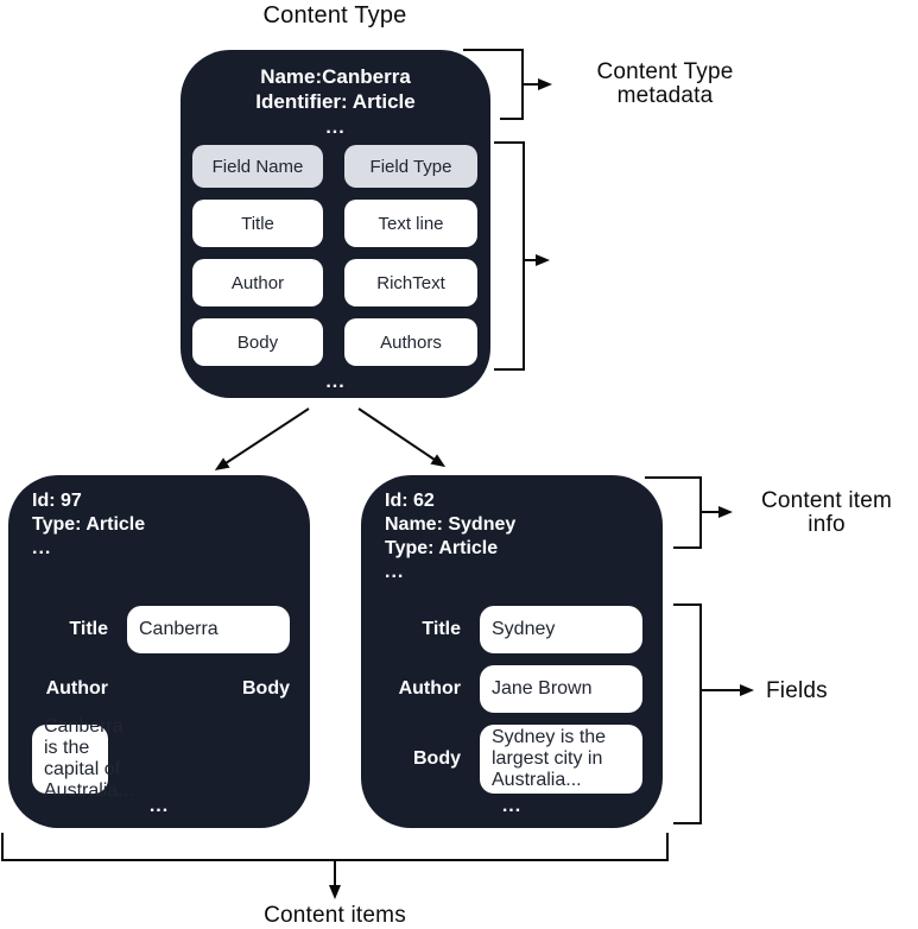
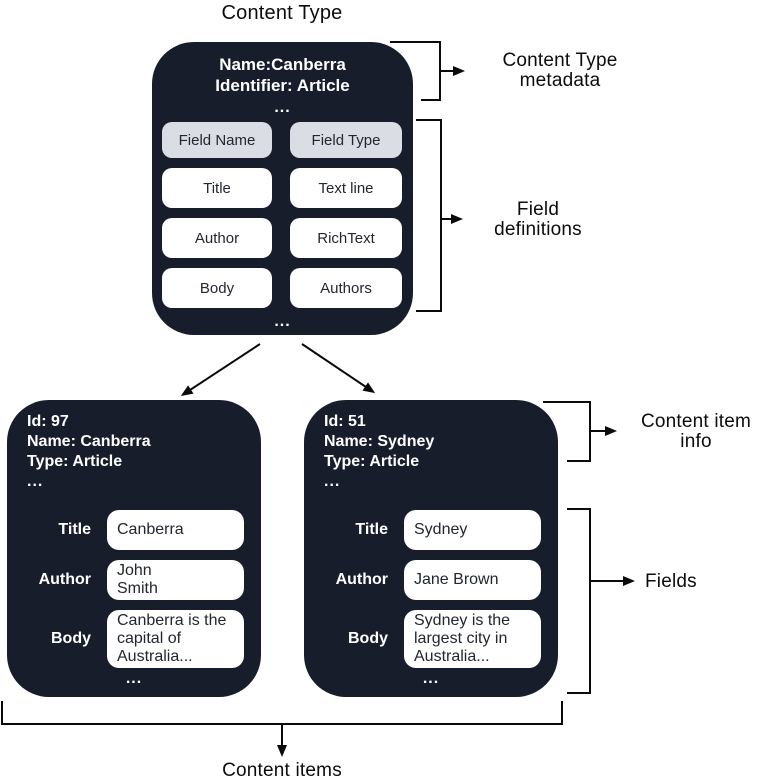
  Content Type
  Name:Canberra
  Identifier: Article
  ...
  Field Name
  Field Type
  Title
  Text line
  Author
  RichText
  Body
  Authors
  ...
  Content Type
  metadata
+ Field
+ definitions
  Content item
  info
  Fields
  Content items
  Id: 97
+ Name: Canberra
  Type: Article
  ...
  Title
  Canberra
  Author
+ John
+ Smith
  Body
  Canberra is the
  capital of
  Australia...
  ...
- Id: 62
+ Id: 51
  Name: Sydney
  Type: Article
  ...
  Title
  Sydney
  Author
  Jane Brown
  Body
  Sydney is the
  largest city in
  Australia...
  ...
